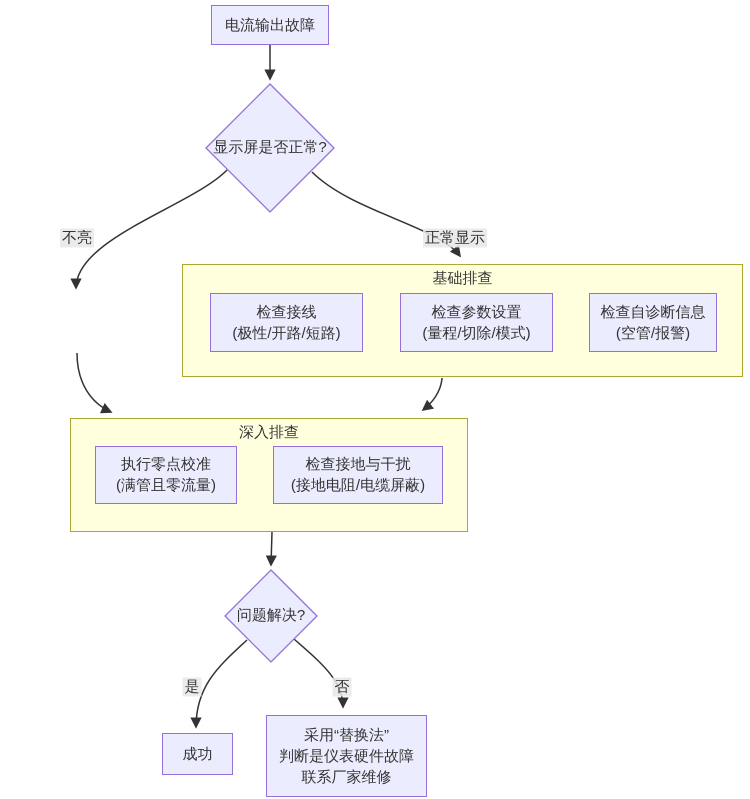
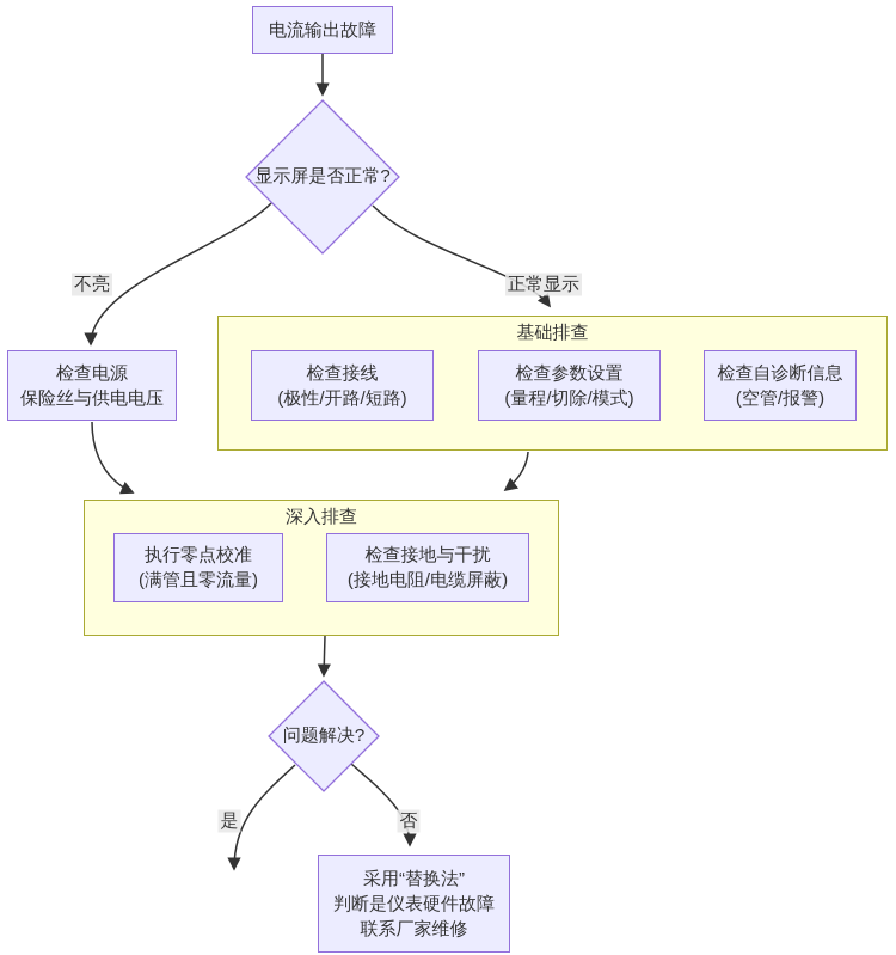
  基础排查
  深入排查
  显示屏是否正常?
  问题解决?
  电流输出故障
+ 检查电源
+ 保险丝与供电电压
  检查接线
  (极性/开路/短路)
  检查参数设置
  (量程/切除/模式)
  检查自诊断信息
  (空管/报警)
  执行零点校准
  (满管且零流量)
  检查接地与干扰
  (接地电阻/电缆屏蔽)
- 成功
  采用“替换法”
  判断是仪表硬件故障
  联系厂家维修
  不亮
  正常显示
  是
  否
